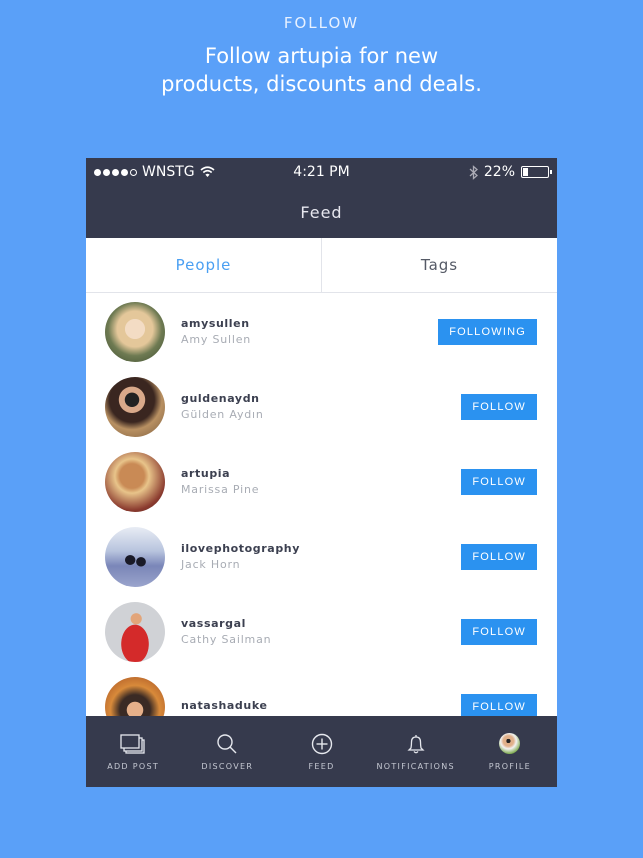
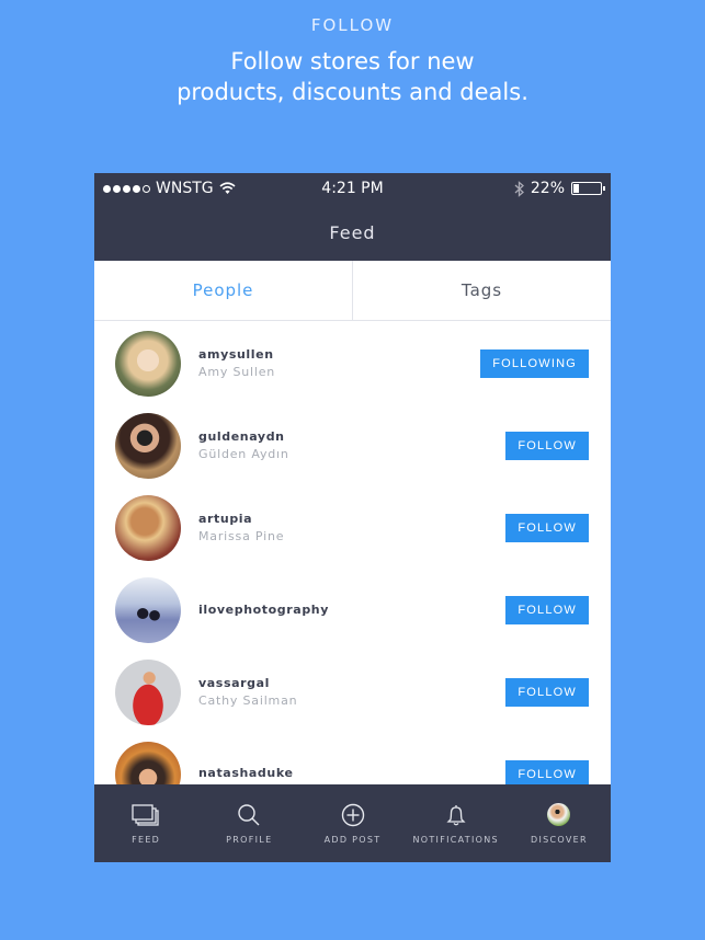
  FOLLOW
- Follow artupia for new products, discounts and deals.
+ Follow stores for new products, discounts and deals.
  WNSTG
  4:21 PM
  22%
  Feed
  People
  Tags
  amysullen
  Amy Sullen
  FOLLOWING
  guldenaydn
  Gülden Aydın
  FOLLOW
  artupia
  Marissa Pine
  FOLLOW
  ilovephotography
- Jack Horn
  FOLLOW
  vassargal
  Cathy Sailman
  FOLLOW
  natashaduke
  FOLLOW
- ADD POST
+ FEED
- DISCOVER
+ PROFILE
- FEED
+ ADD POST
  NOTIFICATIONS
- PROFILE
+ DISCOVER
